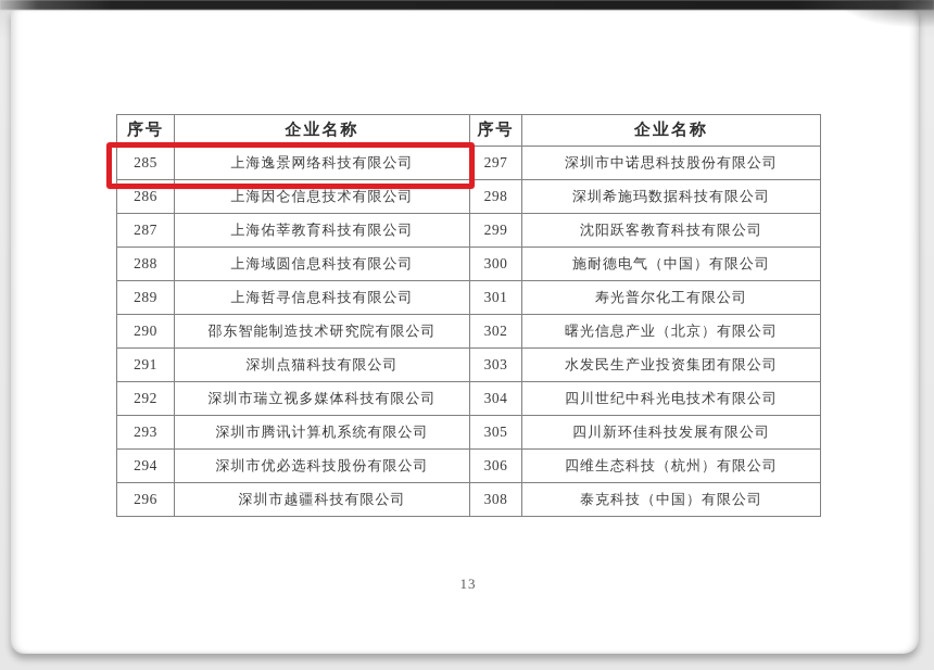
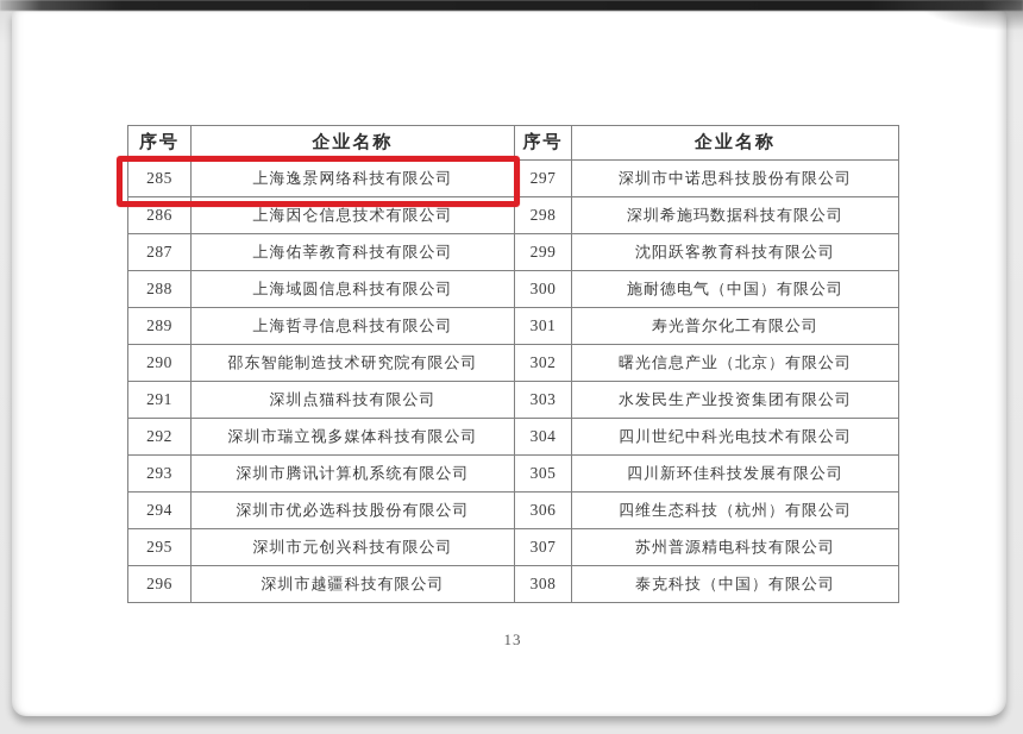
  序号	企业名称	序号	企业名称
  285	上海逸景网络科技有限公司	297	深圳市中诺思科技股份有限公司
  286	上海因仑信息技术有限公司	298	深圳希施玛数据科技有限公司
  287	上海佑莘教育科技有限公司	299	沈阳跃客教育科技有限公司
  288	上海域圆信息科技有限公司	300	施耐德电气（中国）有限公司
  289	上海哲寻信息科技有限公司	301	寿光普尔化工有限公司
  290	邵东智能制造技术研究院有限公司	302	曙光信息产业（北京）有限公司
  291	深圳点猫科技有限公司	303	水发民生产业投资集团有限公司
  292	深圳市瑞立视多媒体科技有限公司	304	四川世纪中科光电技术有限公司
  293	深圳市腾讯计算机系统有限公司	305	四川新环佳科技发展有限公司
  294	深圳市优必选科技股份有限公司	306	四维生态科技（杭州）有限公司
+ 295	深圳市元创兴科技有限公司	307	苏州普源精电科技有限公司
  296	深圳市越疆科技有限公司	308	泰克科技（中国）有限公司
  13
